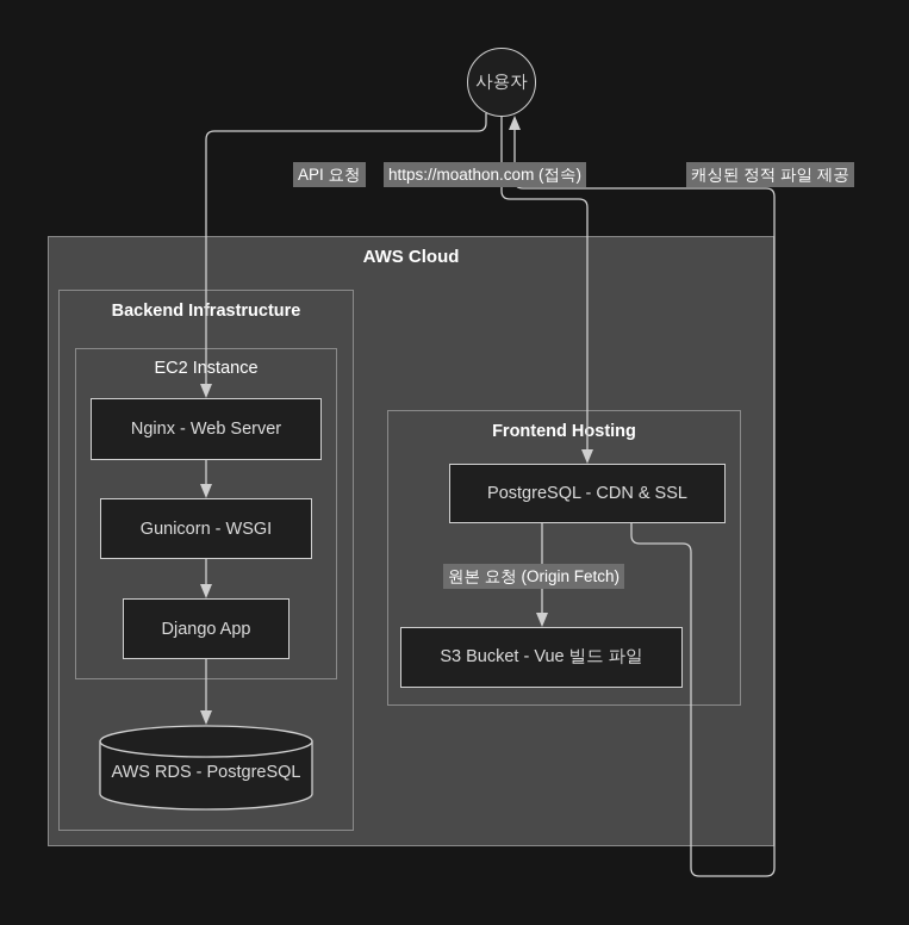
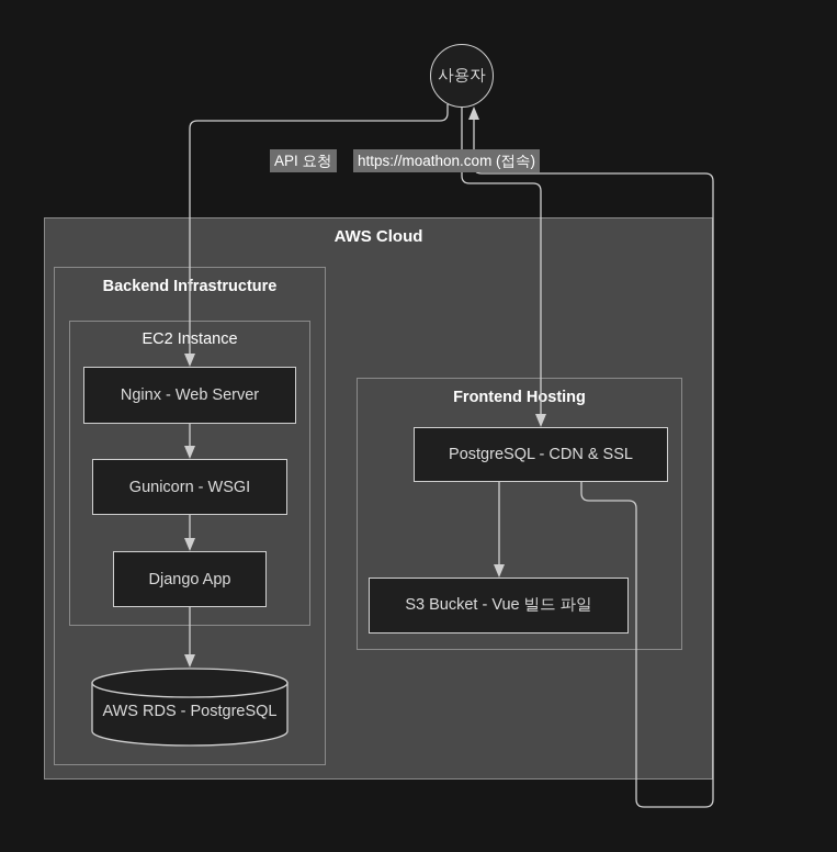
  AWS Cloud
  Backend Inrastructure
  EC2 Instance
  Frontend Hosting
  사용자
  Nginx - Web Server
  Gunicorn - WSGI
  Django App
  AWS RDS - PostgreSQL
  PostgreSQL - CDN & SSL
  S3 Bucket - Vue 빌드 파일
  API 요청
  https://moathon.com (접속)
- 캐싱된 정적 파일 제공
- 원본 요청 (Origin Fetch)
